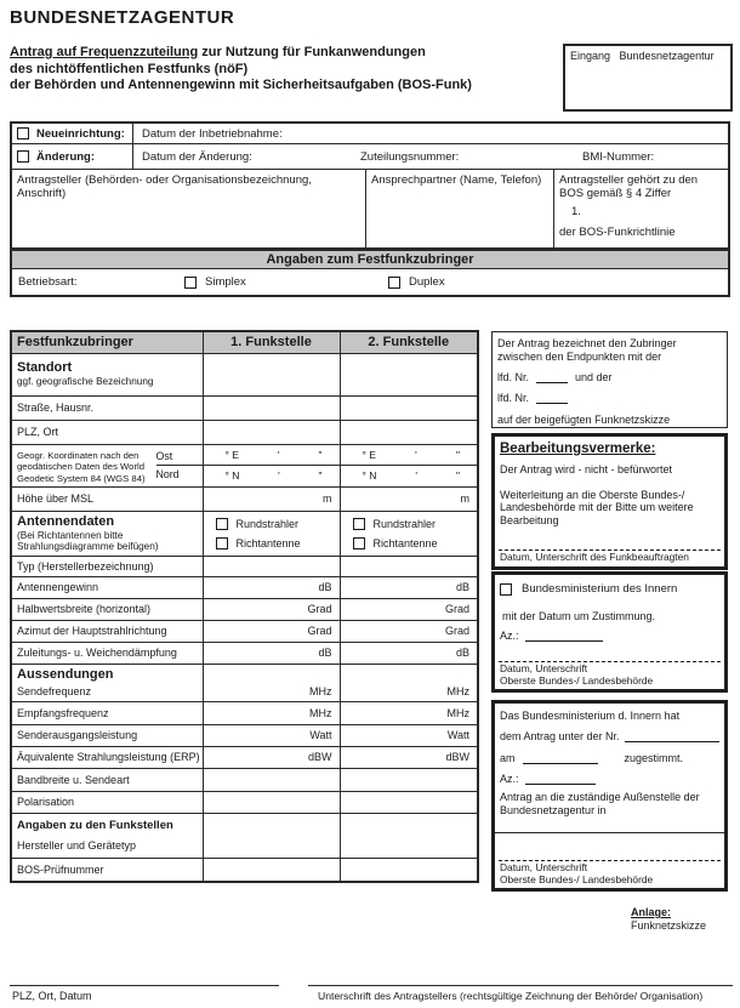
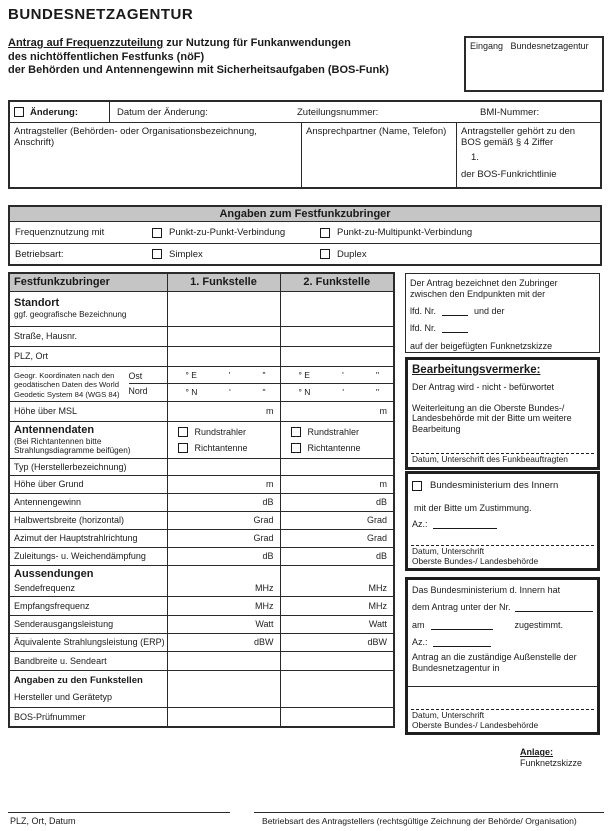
  BUNDESNETZAGENTUR
  Antrag auf Frequenzzuteilung zur Nutzung für Funkanwendungen
  des nichtöffentlichen Festfunks (nöF)
  der Behörden und Antennengewinn mit Sicherheitsaufgaben (BOS-Funk)
  Eingang Bundesnetzagentur
- Neueinrichtung:
- Datum der Inbetriebnahme:
  Änderung:
  Datum der Änderung:
  Zuteilungsnummer:
  BMI-Nummer:
  Antragsteller (Behörden- oder Organisationsbezeichnung, Anschrift)
  Ansprechpartner (Name, Telefon)
  Antragsteller gehört zu den BOS gemäß § 4 Ziffer
  1.
  der BOS-Funkrichtlinie
  Angaben zum Festfunkzubringer
+ Frequenznutzung mit
+ Punkt-zu-Punkt-Verbindung
+ Punkt-zu-Multipunkt-Verbindung
  Betriebsart:
  Simplex
  Duplex
  Festfunkzubringer	1. Funkstelle	2. Funkstelle
  Standort ggf. geografische Bezeichnung
  Straße, Hausnr.
  PLZ, Ort
  Geogr. Koordinaten nach den geodätischen Daten des World Geodetic System 84 (WGS 84) Ost Nord	° E ' " ° N ' "	° E ' " ° N ' "
  Höhe über MSL	m	m
  Antennendaten (Bei Richtantennen bitte Strahlungsdiagramme beifügen)	Rundstrahler Richtantenne	Rundstrahler Richtantenne
  Typ (Herstellerbezeichnung)
+ Höhe über Grund	m	m
  Antennengewinn	dB	dB
  Halbwertsbreite (horizontal)	Grad	Grad
  Azimut der Hauptstrahlrichtung	Grad	Grad
  Zuleitungs- u. Weichendämpfung	dB	dB
  Aussendungen Sendefrequenz	MHz	MHz
  Empfangsfrequenz	MHz	MHz
  Senderausgangsleistung	Watt	Watt
  Äquivalente Strahlungsleistung (ERP)	dBW	dBW
  Bandbreite u. Sendeart
- Polarisation
  Angaben zu den Funkstellen Hersteller und Gerätetyp
  BOS-Prüfnummer
  Der Antrag bezeichnet den Zubringer zwischen den Endpunkten mit der
  lfd. Nr.
  und der
  lfd. Nr.
  auf der beigefügten Funknetzskizze
  Bearbeitungsvermerke:
  Der Antrag wird - nicht - befürwortet
  Weiterleitung an die Oberste Bundes-/ Landesbehörde mit der Bitte um weitere Bearbeitung
  Datum, Unterschrift des Funkbeauftragten
  Bundesministerium des Innern
- mit der Datum um Zustimmung.
+ mit der Bitte um Zustimmung.
  Az.:
  Datum, Unterschrift
  Oberste Bundes-/ Landesbehörde
  Das Bundesministerium d. Innern hat
  dem Antrag unter der Nr.
  am
  zugestimmt.
  Az.:
  Antrag an die zuständige Außenstelle der Bundesnetzagentur in
  Datum, Unterschrift
  Oberste Bundes-/ Landesbehörde
  Anlage:
  Funknetzskizze
  PLZ, Ort, Datum
- Unterschrift des Antragstellers (rechtsgültige Zeichnung der Behörde/ Organisation)
+ Betriebsart des Antragstellers (rechtsgültige Zeichnung der Behörde/ Organisation)
